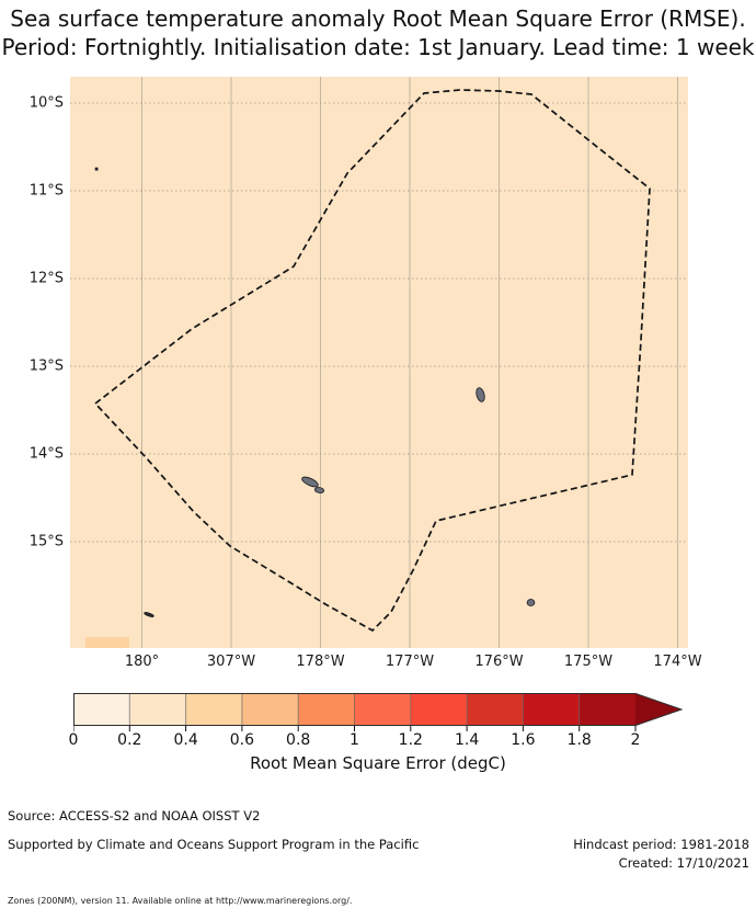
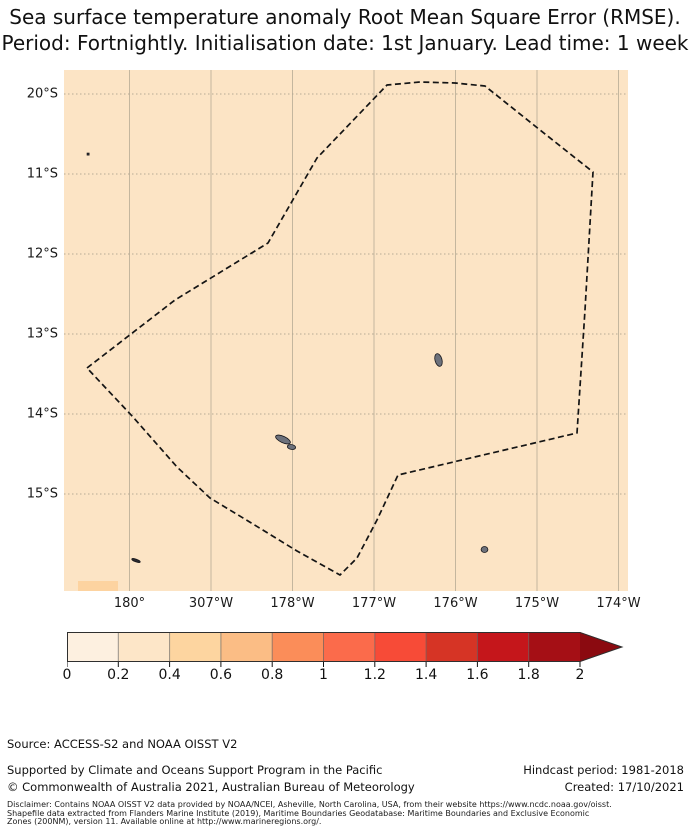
  Sea surface temperature anomaly Root Mean Square Error (RMSE).
  Period: Fortnightly. Initialisation date: 1st January. Lead time: 1 week
  180°
  307°W
  178°W
  177°W
  176°W
  175°W
  174°W
- 10°S
+ 20°S
  11°S
  12°S
  13°S
  14°S
  15°S
  0
  0.2
  0.4
  0.6
  0.8
  1
  1.2
  1.4
  1.6
  1.8
  2
- Root Mean Square Error (degC)
  Source: ACCESS-S2 and NOAA OISST V2
  Supported by Climate and Oceans Support Program in the Pacific
+ © Commonwealth of Australia 2021, Australian Bureau of Meteorology
  Hindcast period: 1981-2018
  Created: 17/10/2021
+ Disclaimer: Contains NOAA OISST V2 data provided by NOAA/NCEI, Asheville, North Carolina, USA, from their website https://www.ncdc.noaa.gov/oisst.
+ Shapefile data extracted from Flanders Marine Institute (2019), Maritime Boundaries Geodatabase: Maritime Boundaries and Exclusive Economic
  Zones (200NM), version 11. Available online at http://www.marineregions.org/.
